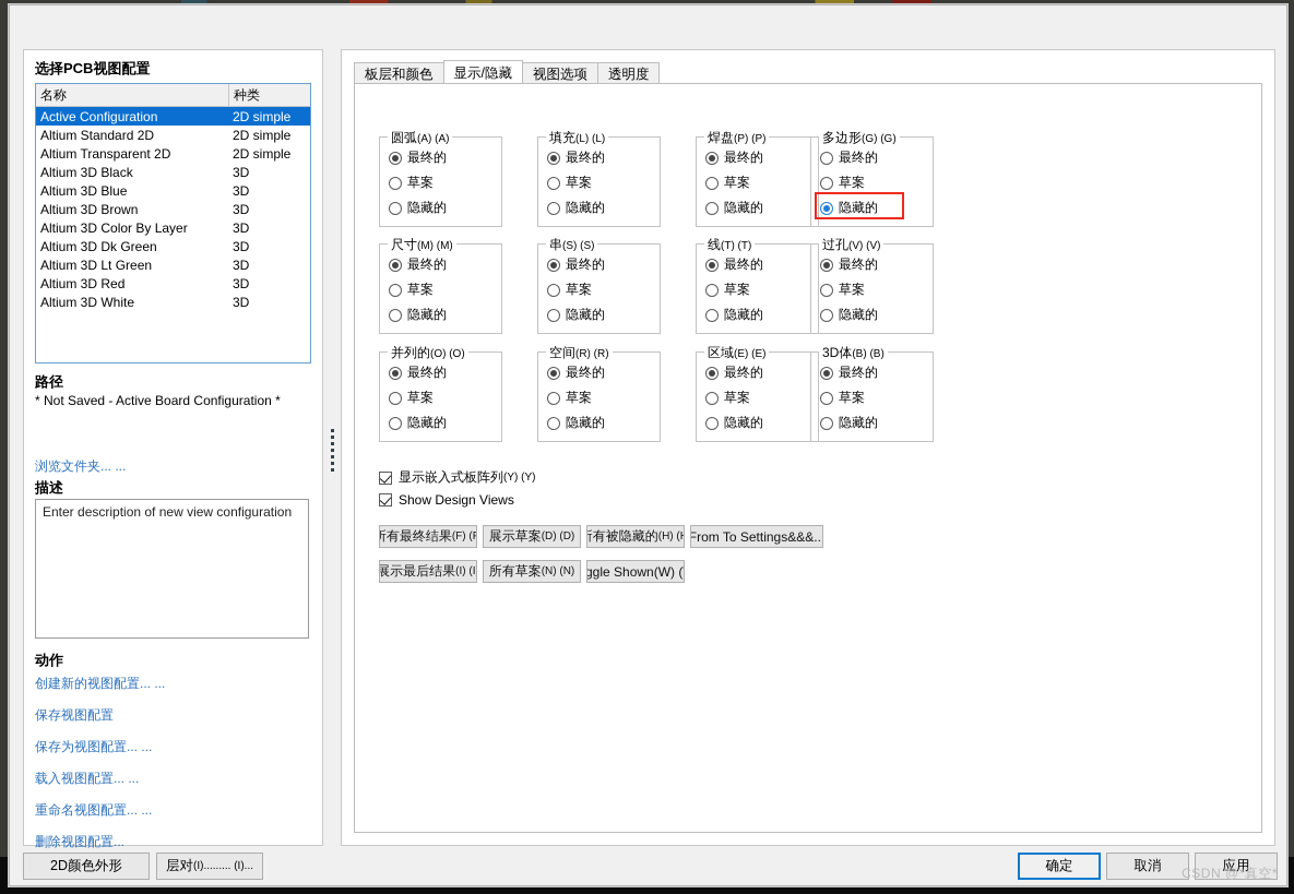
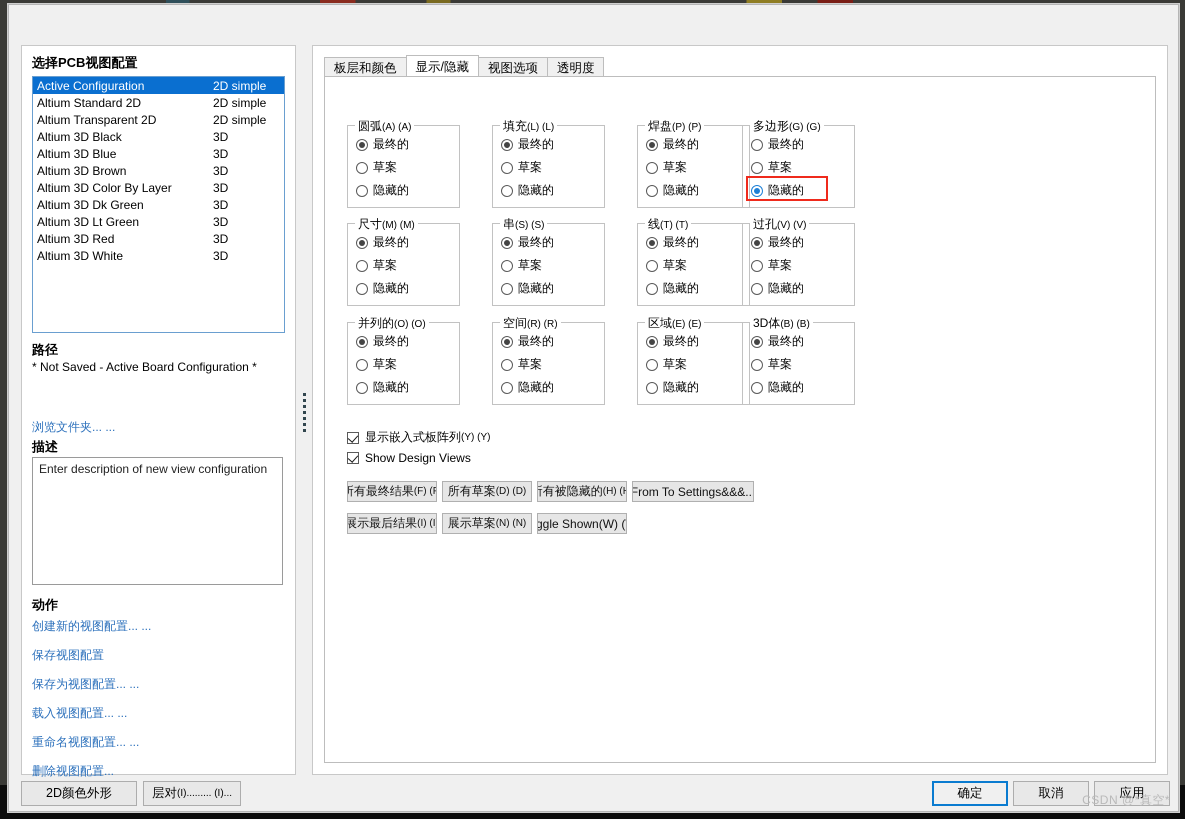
  选择PCB视图配置
- 名称
- 种类
  Active Configuration
  2D simple
  Altium Standard 2D
  2D simple
  Altium Transparent 2D
  2D simple
  Altium 3D Black
  3D
  Altium 3D Blue
  3D
  Altium 3D Brown
  3D
  Altium 3D Color By Layer
  3D
  Altium 3D Dk Green
  3D
  Altium 3D Lt Green
  3D
  Altium 3D Red
  3D
  Altium 3D White
  3D
  路径
  * Not Saved - Active Board Configuration *
  浏览文件夹... ...
  描述
  Enter description of new view configuration
  动作
  创建新的视图配置... ...
  保存视图配置
  保存为视图配置... ...
  载入视图配置... ...
  重命名视图配置... ...
  删除视图配置...
  板层和颜色
  显示/隐藏
  视图选项
  透明度
  圆弧(A) (A)
  最终的
  草案
  隐藏的
  填充(L) (L)
  最终的
  草案
  隐藏的
  焊盘(P) (P)
  最终的
  草案
  隐藏的
  多边形(G) (G)
  最终的
  草案
  隐藏的
  尺寸(M) (M)
  最终的
  草案
  隐藏的
  串(S) (S)
  最终的
  草案
  隐藏的
  线(T) (T)
  最终的
  草案
  隐藏的
  过孔(V) (V)
  最终的
  草案
  隐藏的
  并列的(O) (O)
  最终的
  草案
  隐藏的
  空间(R) (R)
  最终的
  草案
  隐藏的
  区域(E) (E)
  最终的
  草案
  隐藏的
  3D体(B) (B)
  最终的
  草案
  隐藏的
  显示嵌入式板阵列
  (Y) (Y)
  Show Design Views
  所有最终结果
  (F) (F
- 展示草案
+ 所有草案
  (D) (D)
  有被隐藏的
  From To Settings&&&..
  展示最后结果
  (I) (I
- 所有草案
+ 展示草案
  (N) (N)
  ggle Shown(W) (
  2D颜色外形
  层对
  (I)......... (I)...
  确定
  取消
  应用
  CSDN @*真空*
